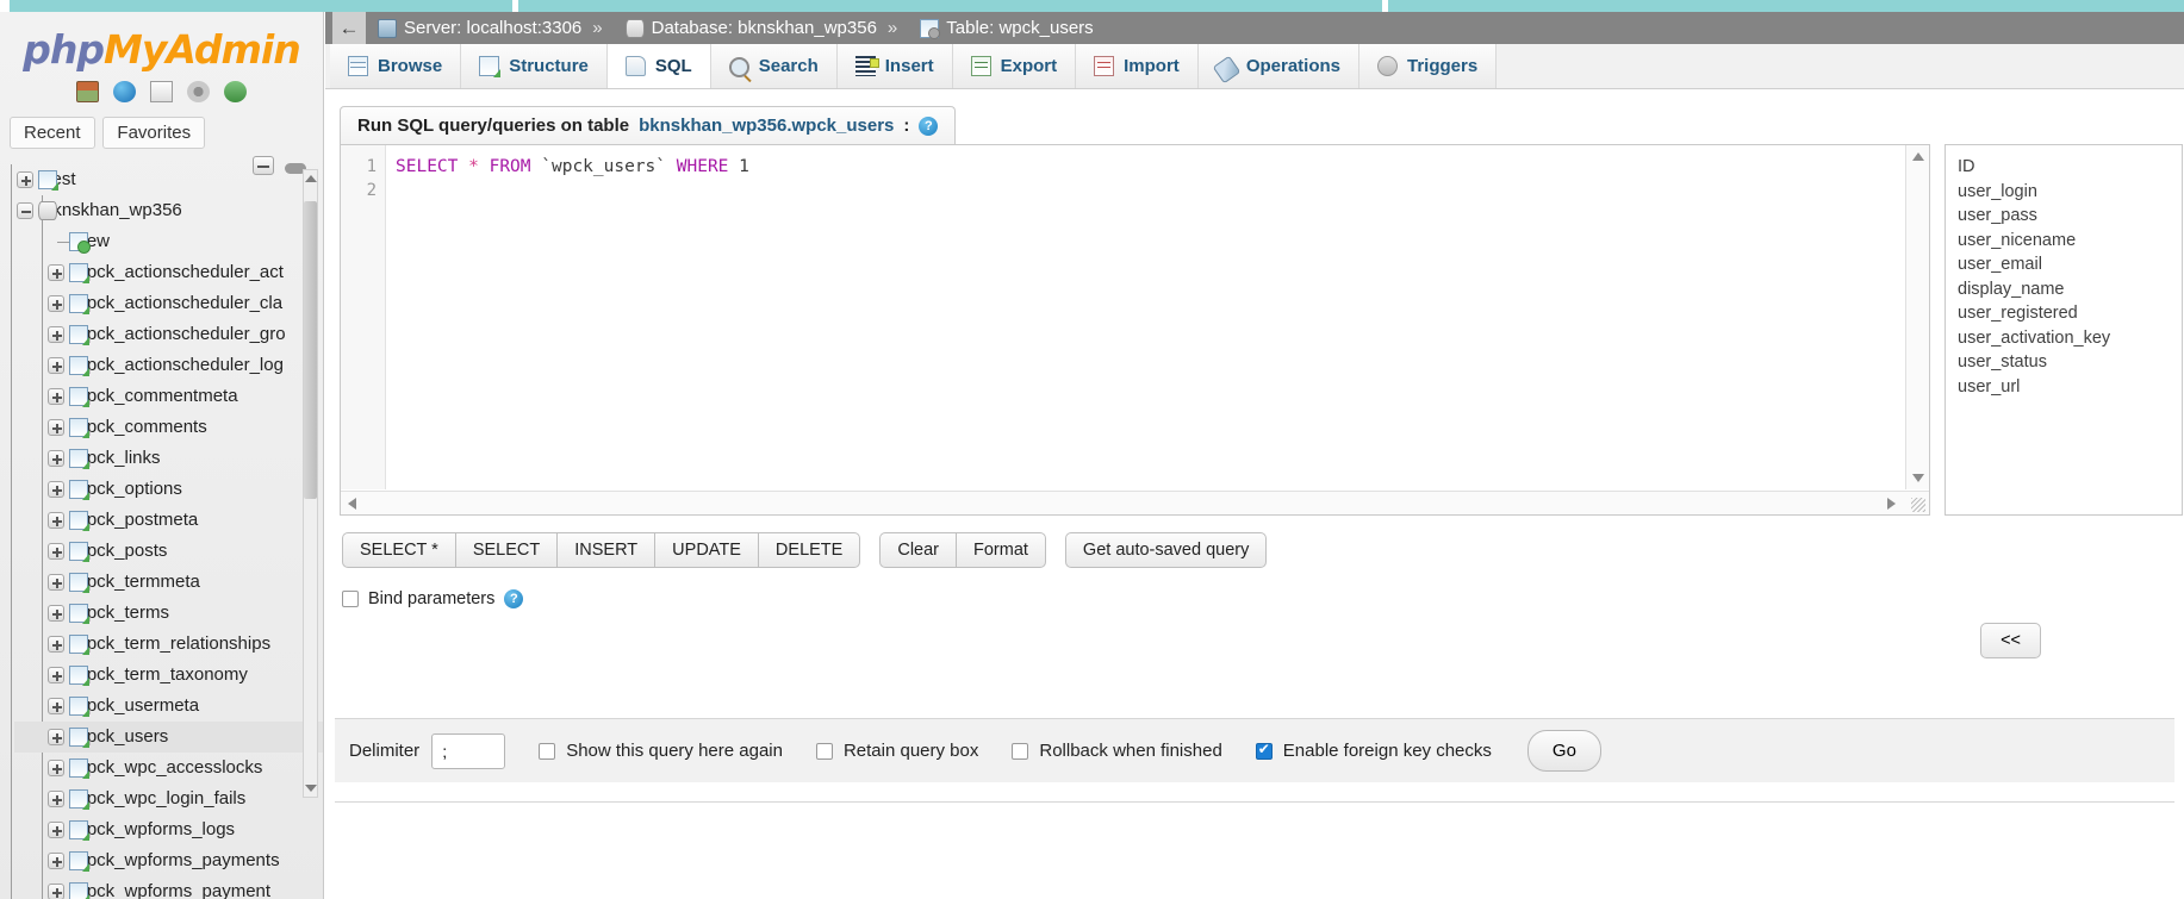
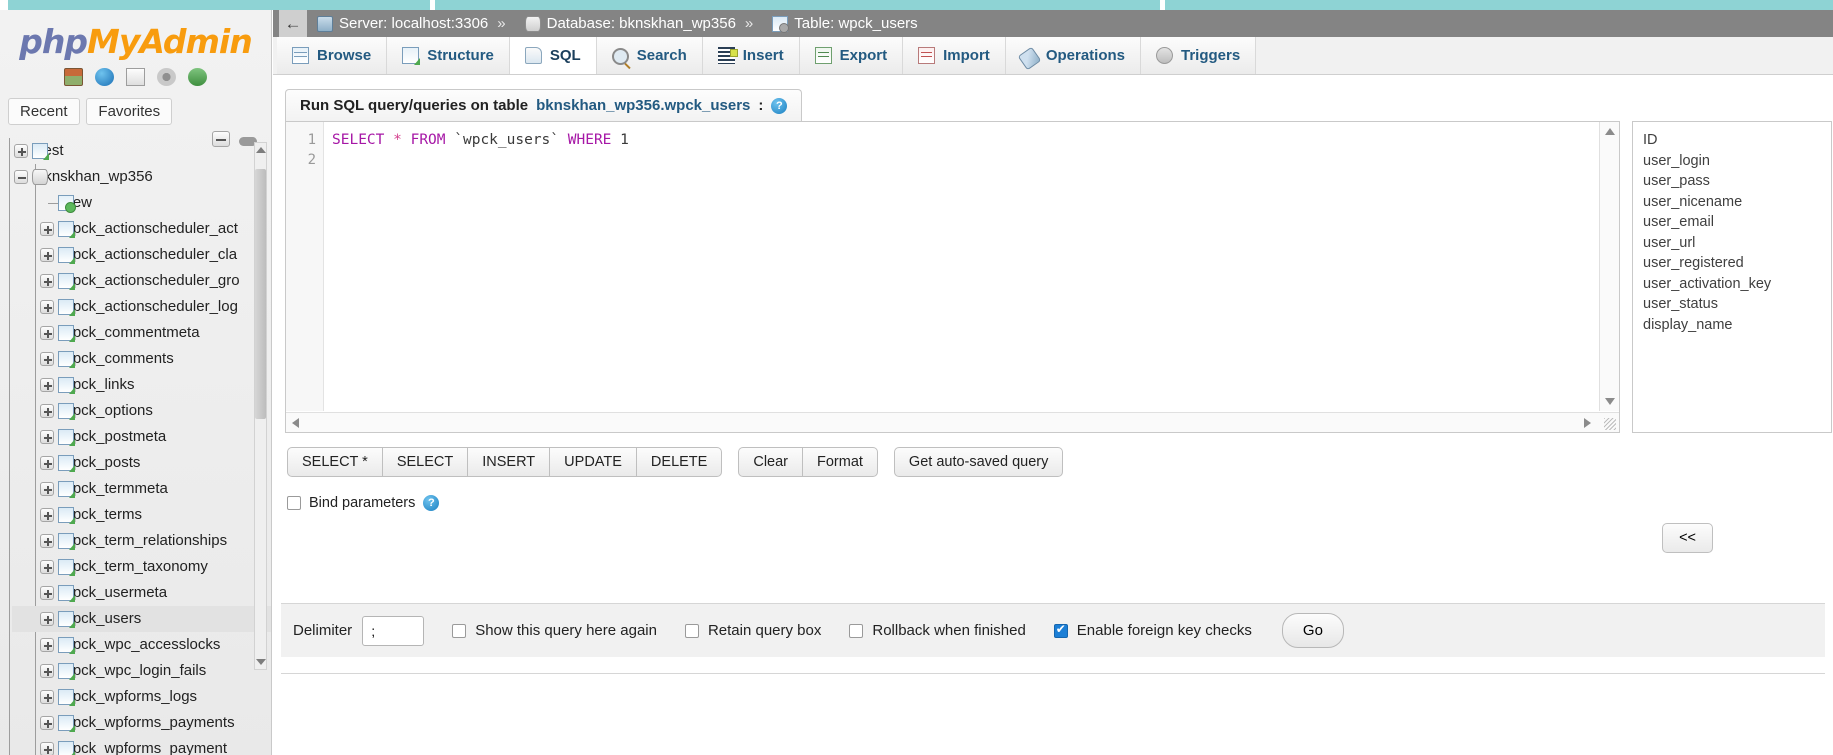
  phpMyAdmin
  Recent Favorites
  knskhan_wp356
  pck_actionscheduler_act
  pck_actionscheduler_cla
  pck_actionscheduler_gro
  pck_actionscheduler_log
  pck_commentmeta
  pck_comments
  pck_links
  pck_options
  pck_postmeta
  pck_posts
  pck_termmeta
  pck_terms
  pck_term_relationships
  pck_term_taxonomy
  pck_usermeta
  pck_users
  pck_wpc_accesslocks
  pck_wpc_login_fails
  pck_wpforms_logs
  pck_wpforms_payments
  pck_wpforms_payment_
  ←
  Server: localhost:3306
  »
  Database: bknskhan_wp356
  »
  Table: wpck_users
  Browse
  Structure
  SQL
  Search
  Insert
  Export
  Import
  Operations
  Triggers
  Run SQL query/queries on table
  bknskhan_wp356.wpck_users
  :
  ?
  1
  2
  SELECT * FROM `wpck_users` WHERE 1
  ID
  user_login
  user_pass
  user_nicename
  user_email
- display_name
+ user_url
  user_registered
  user_activation_key
  user_status
- user_url
+ display_name
  SELECT *
  SELECT
  INSERT
  UPDATE
  DELETE
  Clear
  Format
  Get auto-saved query
  <<
  Bind parameters
  ?
  Delimiter
  ;
  Show this query here again
  Retain query box
  Rollback when finished
  Enable foreign key checks
  Go
